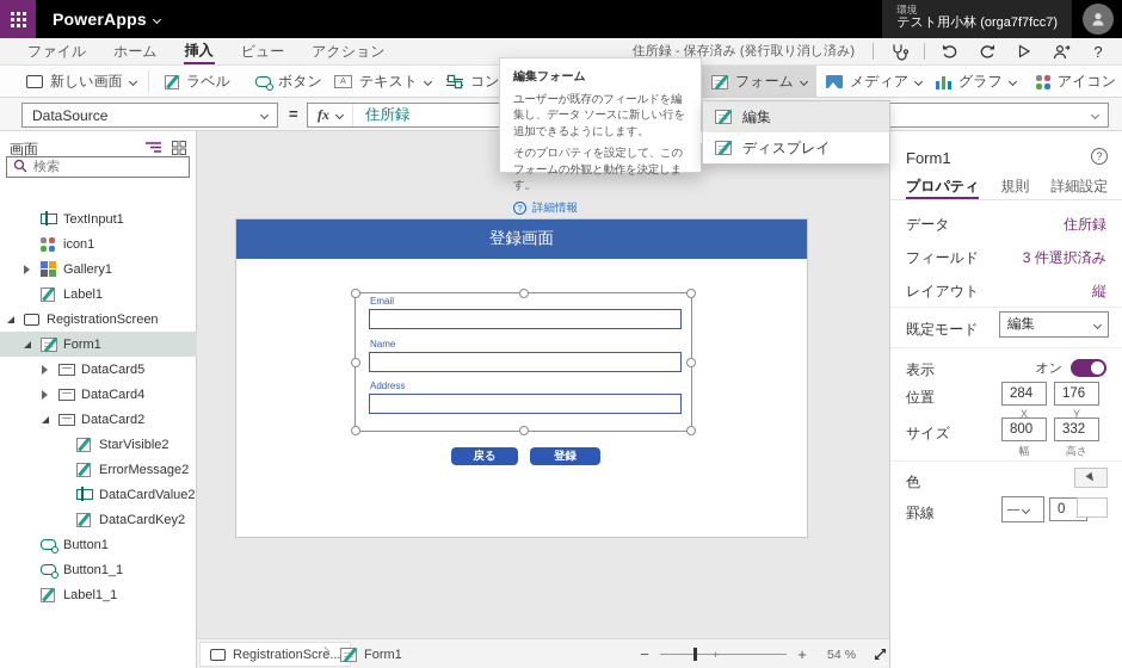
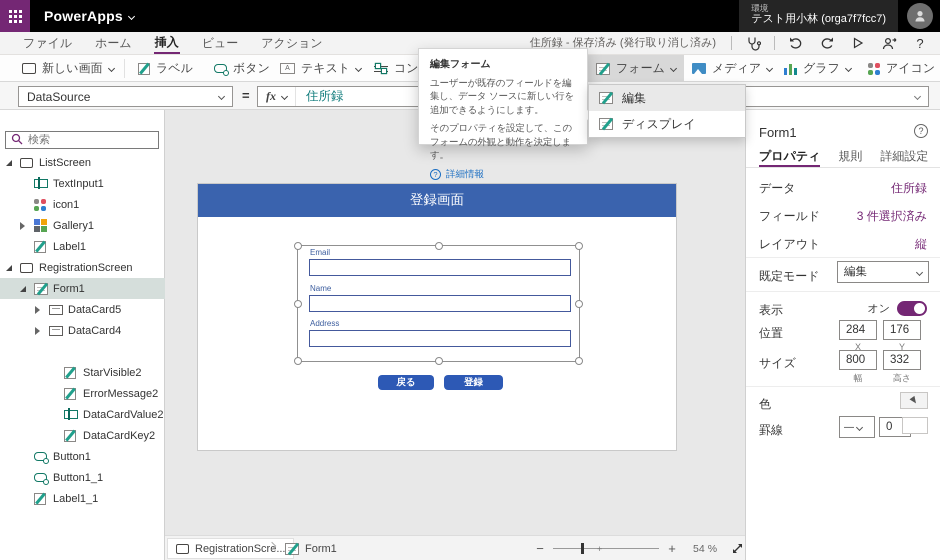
  PowerApps
  環境
  テスト用小林 (orga7f7fcc7)
  ファイル
  ホーム
  挿入
  ビュー
  アクション
  住所録 - 保存済み (発行取り消し済み)
  ?
  新しい画面
  ラベル
  ボタン
  テキスト
  フォーム
  メディア
  グラフ
  アイコン
  DataSource
  =
  fx
  住所録
- 画面
  検索
+ ListScreen
  TextInput1
  icon1
  Gallery1
  Label1
  RegistrationScreen
  Form1
  DataCard5
  DataCard4
- DataCard2
  StarVisible2
  ErrorMessage2
  DataCardValue2
  DataCardKey2
  Button1
  Button1_1
  Label1_1
  登録画面
  Email
  Name
  Address
  戻る
  登録
  RegistrationScre...
  Form1
  −
  +
  +
  54
  %
  Form1
  ?
  プロパティ
  規則
  詳細設定
  データ
  住所録
  フィールド
  3 件選択済み
  レイアウト
  縦
  既定モード
  編集
  表示
  オン
  位置
  284
  176
  X
  Y
  サイズ
  800
  332
  幅
  高さ
  色
  罫線
  —
  0
  編集フォーム
  ユーザーが既存のフィールドを編集し、データ ソースに新しい行を追加できるようにします。
  そのプロパティを設定して、このフォームの外観と動作を決定します。
  ?
  詳細情報
  編集
  ディスプレイ
